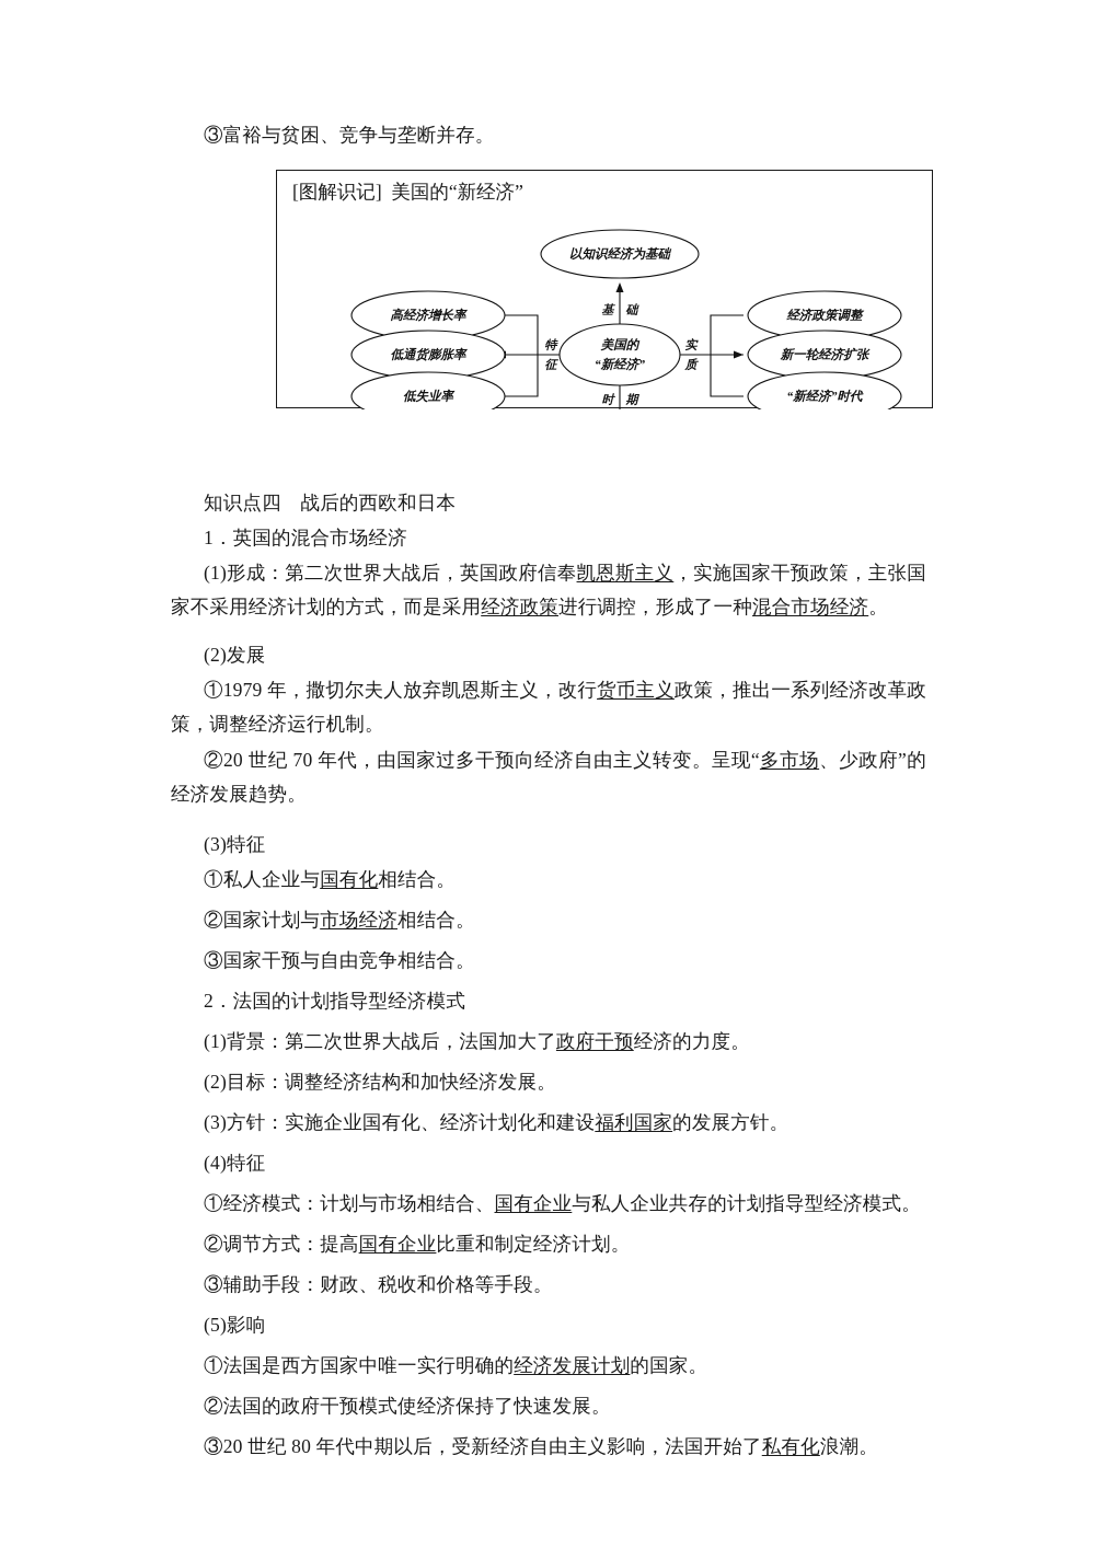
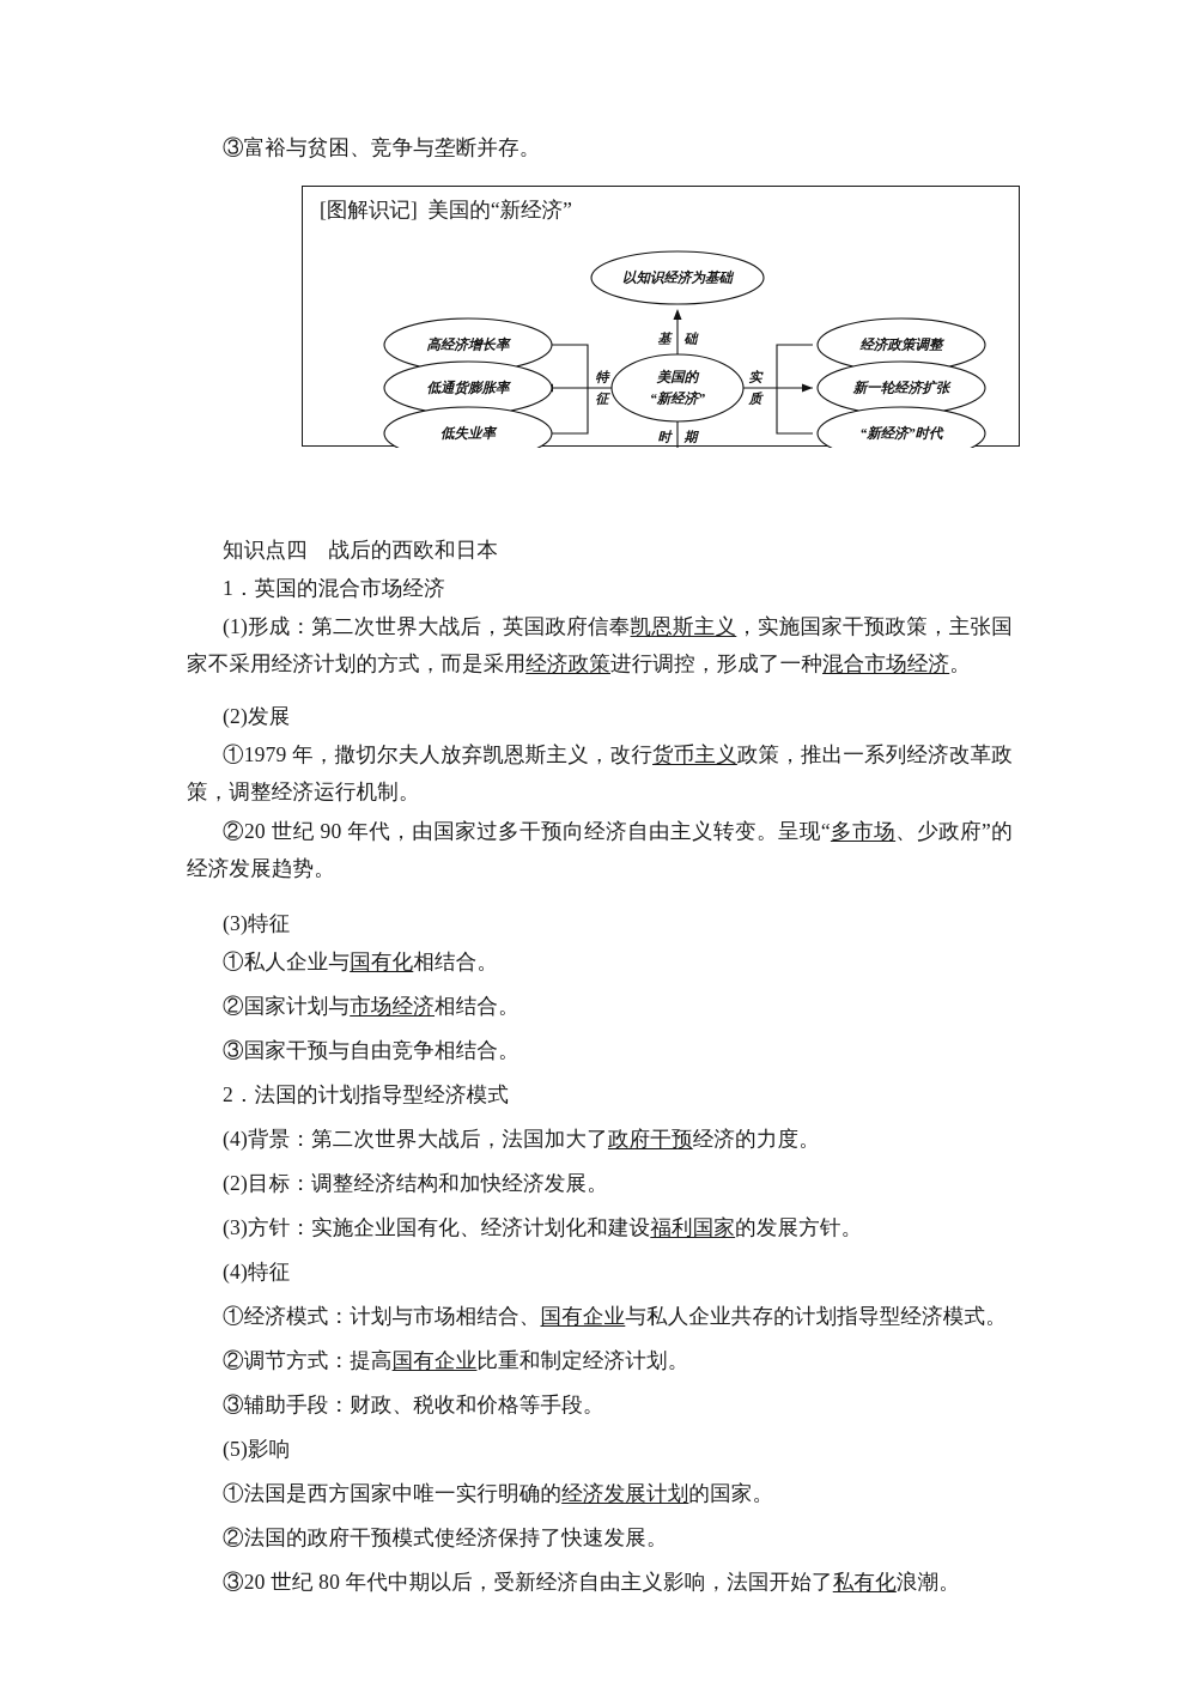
  ③富裕与贫困、竞争与垄断并存。
  [图解识记] 美国的“新经济”
  以知识经济为基础
  美国的
  “新经济”
  高经济增长率
  低通货膨胀率
  低失业率
  经济政策调整
  新一轮经济扩张
  “新经济”时代
  基 础
  时 期
  特
  征
  实
  质
  知识点四 战后的西欧和日本
  1．英国的混合市场经济
  (1)形成：第二次世界大战后，英国政府信奉凯恩斯主义，实施国家干预政策，主张国家不采用经济计划的方式，而是采用经济政策进行调控，形成了一种混合市场经济。
  (2)发展
  ①1979 年，撒切尔夫人放弃凯恩斯主义，改行货币主义政策，推出一系列经济改革政策，调整经济运行机制。
- ②20 世纪 70 年代，由国家过多干预向经济自由主义转变。呈现“多市场、少政府”的经济发展趋势。
+ ②20 世纪 90 年代，由国家过多干预向经济自由主义转变。呈现“多市场、少政府”的经济发展趋势。
  (3)特征
  ①私人企业与国有化相结合。
  ②国家计划与市场经济相结合。
  ③国家干预与自由竞争相结合。
  2．法国的计划指导型经济模式
- (1)背景：第二次世界大战后，法国加大了政府干预经济的力度。
+ (4)背景：第二次世界大战后，法国加大了政府干预经济的力度。
  (2)目标：调整经济结构和加快经济发展。
  (3)方针：实施企业国有化、经济计划化和建设福利国家的发展方针。
  (4)特征
  ①经济模式：计划与市场相结合、国有企业与私人企业共存的计划指导型经济模式。
  ②调节方式：提高国有企业比重和制定经济计划。
  ③辅助手段：财政、税收和价格等手段。
  (5)影响
  ①法国是西方国家中唯一实行明确的经济发展计划的国家。
  ②法国的政府干预模式使经济保持了快速发展。
  ③20 世纪 80 年代中期以后，受新经济自由主义影响，法国开始了私有化浪潮。
